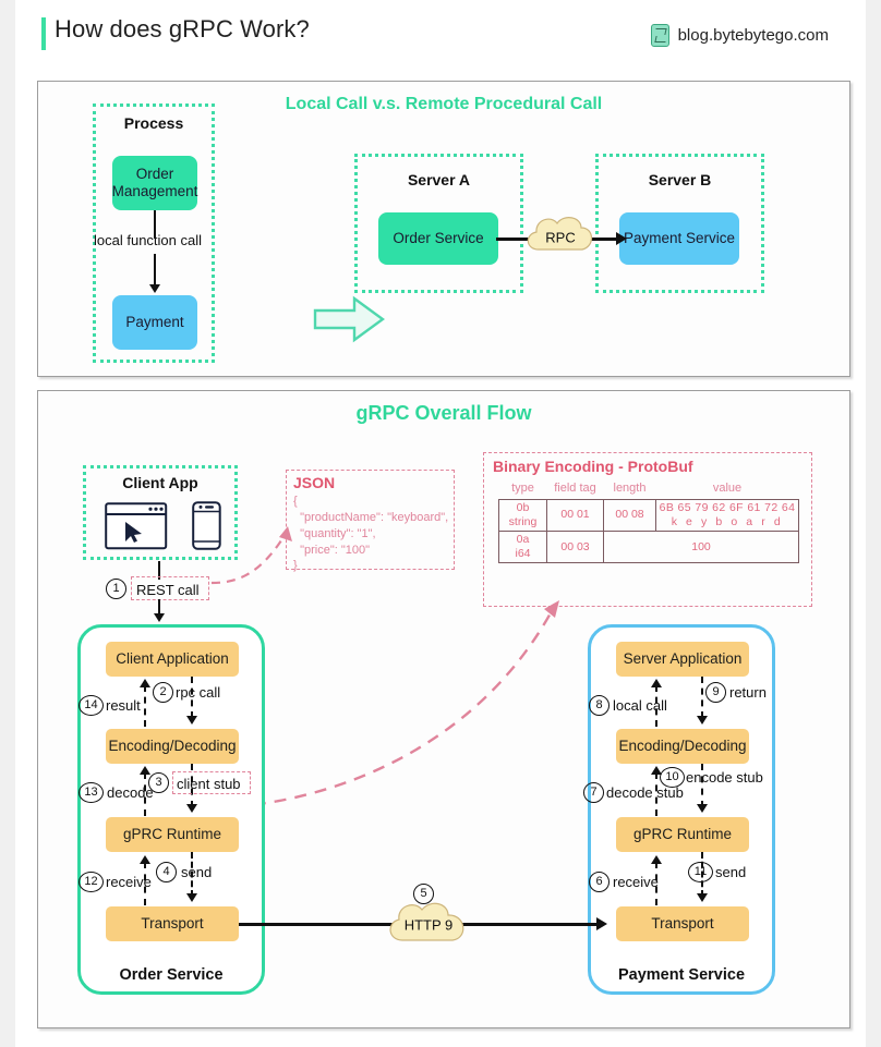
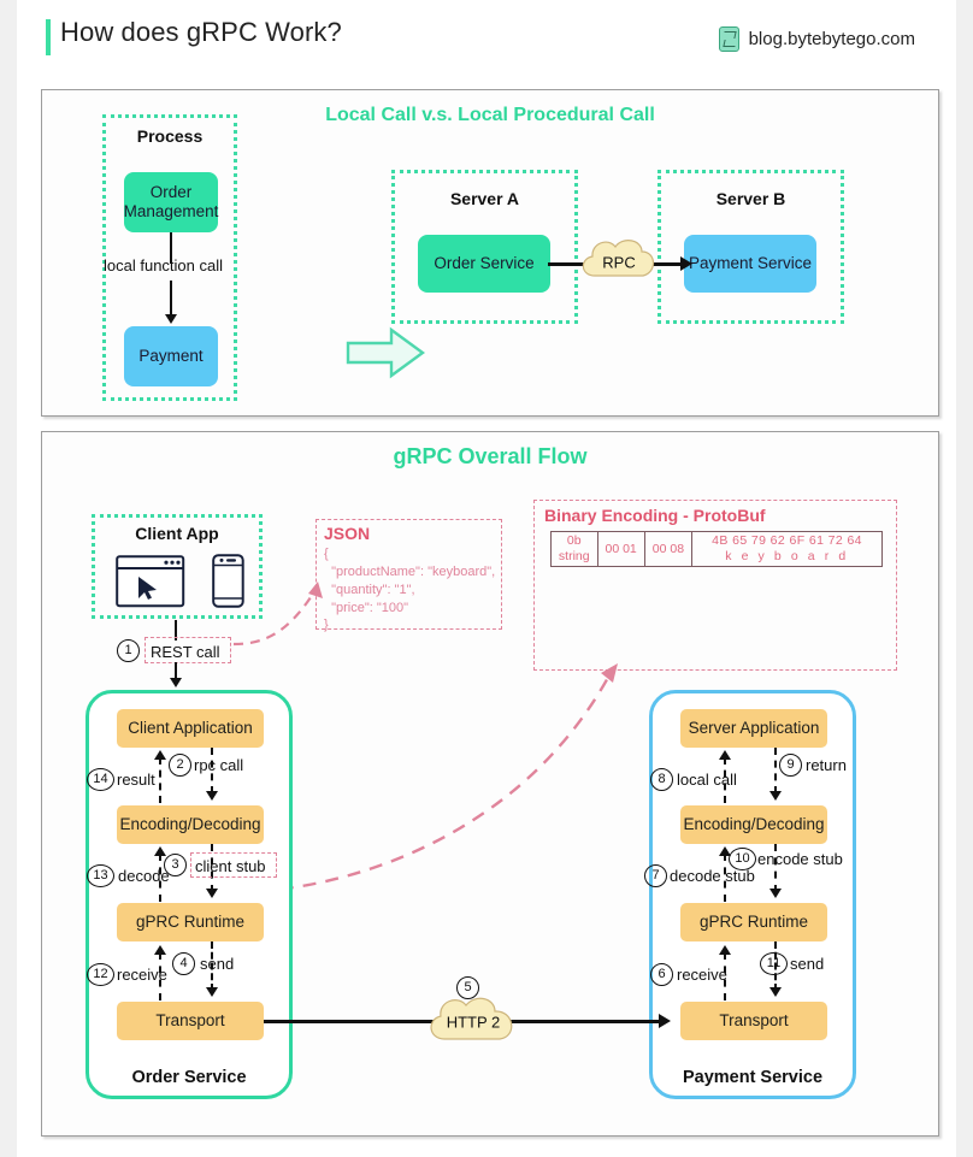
  How does gRPC Work?
  blog.bytebytego.com
- Local Call v.s. Remote Procedural Call
+ Local Call v.s. Local Procedural Call
  Process
  Order
  Management
  local function call
  Payment
  Server A
  Order Service
  Server B
  Payment Service
  RPC
  gRPC Overall Flow
  Client App
  REST call
  1
  JSON
  {
  "productName": "keyboard",
  "quantity": "1",
  "price": "100"
  }
  Binary Encoding - ProtoBuf
- type	field tag	length	value
- 0b string	00 01	00 08	6B 65 79 62 6F 61 72 64 k e y b o a r d
+ 0b string	00 01	00 08	4B 65 79 62 6F 61 72 64 k e y b o a r d
- 0a i64	00 03	100
  Order Service
  Client Application
  Encoding/Decoding
  gPRC Runtime
  Transport
  2
  rpc call
  14
  result
  3
  client stub
  13
  decode
  4
  send
  12
  receive
  Payment Service
  Server Application
  Encoding/Decoding
  gPRC Runtime
  Transport
  8
  local call
  9
  return
  7
  decode stub
  10
  encode stub
  6
  receive
  11
  send
  5
- HTTP 9
+ HTTP 2
